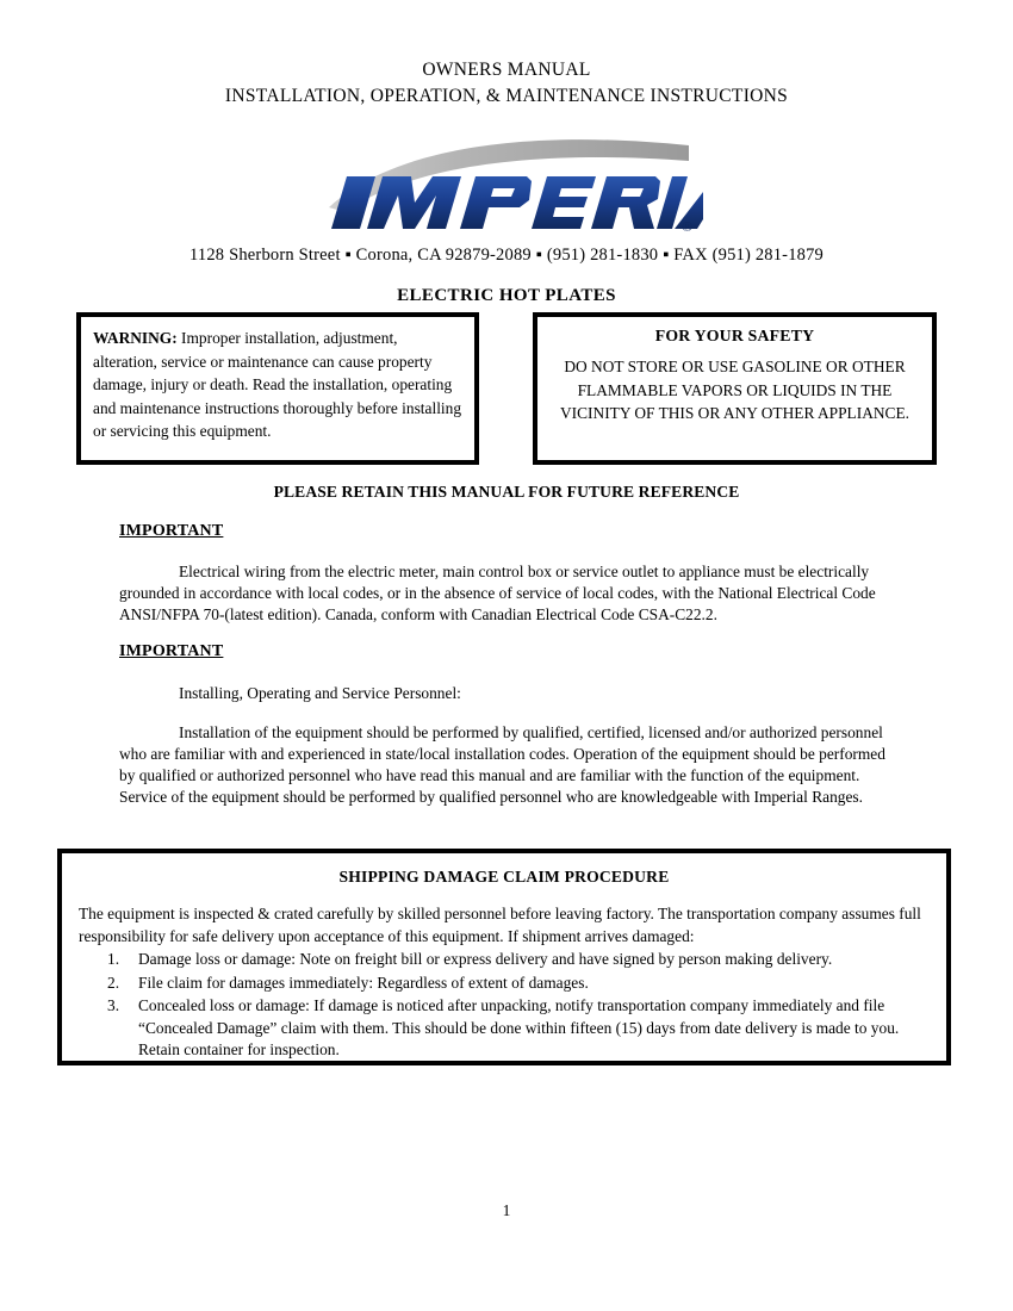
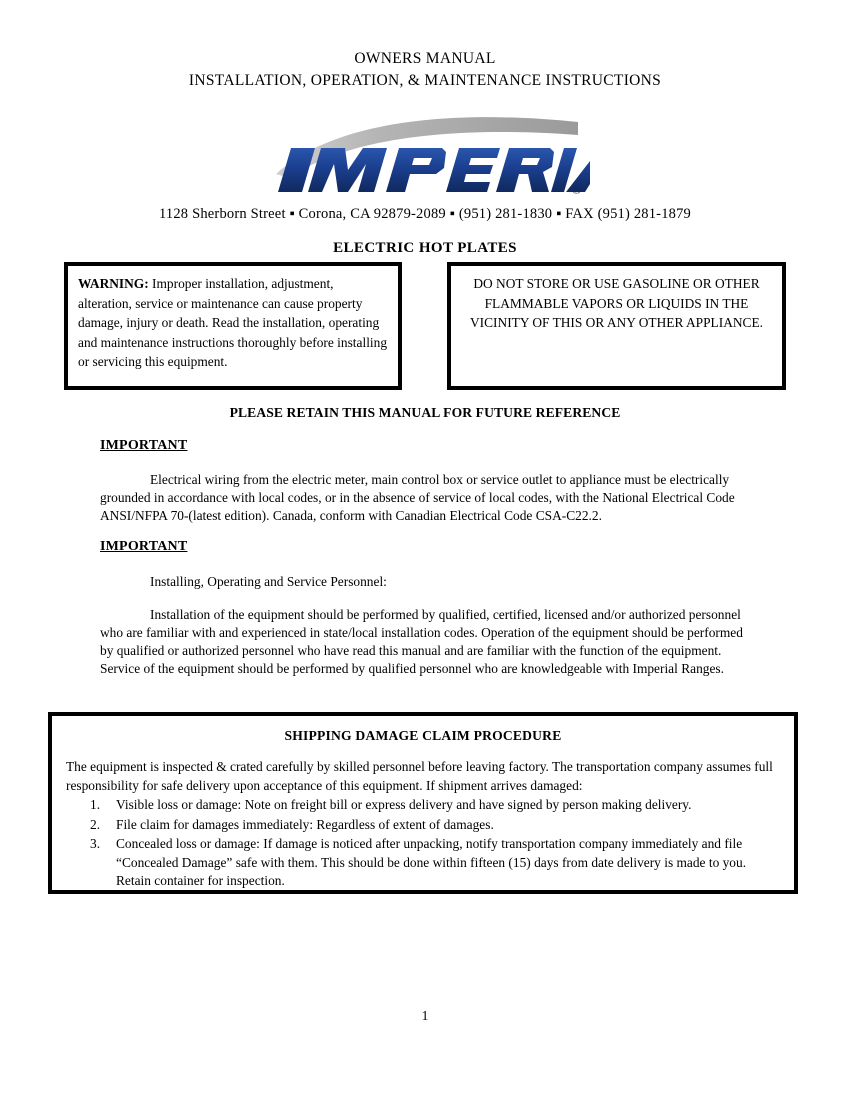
  OWNERS MANUAL
  INSTALLATION, OPERATION, & MAINTENANCE INSTRUCTIONS
  ®
  1128 Sherborn Street ▪ Corona, CA 92879-2089 ▪ (951) 281-1830 ▪ FAX (951) 281-1879
  ELECTRIC HOT PLATES
  WARNING: Improper installation, adjustment, alteration, service or maintenance can cause property damage, injury or death. Read the installation, operating and maintenance instructions thoroughly before installing or servicing this equipment.
- FOR YOUR SAFETY
  DO NOT STORE OR USE GASOLINE OR OTHER FLAMMABLE VAPORS OR LIQUIDS IN THE VICINITY OF THIS OR ANY OTHER APPLIANCE.
  PLEASE RETAIN THIS MANUAL FOR FUTURE REFERENCE
  IMPORTANT
  Electrical wiring from the electric meter, main control box or service outlet to appliance must be electrically grounded in accordance with local codes, or in the absence of service of local codes, with the National Electrical Code ANSI/NFPA 70-(latest edition). Canada, conform with Canadian Electrical Code CSA-C22.2.
  IMPORTANT
  Installing, Operating and Service Personnel:
  Installation of the equipment should be performed by qualified, certified, licensed and/or authorized personnel who are familiar with and experienced in state/local installation codes. Operation of the equipment should be performed by qualified or authorized personnel who have read this manual and are familiar with the function of the equipment. Service of the equipment should be performed by qualified personnel who are knowledgeable with Imperial Ranges.
  SHIPPING DAMAGE CLAIM PROCEDURE
  The equipment is inspected & crated carefully by skilled personnel before leaving factory. The transportation company assumes full responsibility for safe delivery upon acceptance of this equipment. If shipment arrives damaged:
  1.
- Damage loss or damage: Note on freight bill or express delivery and have signed by person making delivery.
+ Visible loss or damage: Note on freight bill or express delivery and have signed by person making delivery.
  2.
  File claim for damages immediately: Regardless of extent of damages.
  3.
- Concealed loss or damage: If damage is noticed after unpacking, notify transportation company immediately and file “Concealed Damage” claim with them. This should be done within fifteen (15) days from date delivery is made to you. Retain container for inspection.
+ Concealed loss or damage: If damage is noticed after unpacking, notify transportation company immediately and file “Concealed Damage” safe with them. This should be done within fifteen (15) days from date delivery is made to you. Retain container for inspection.
  1
